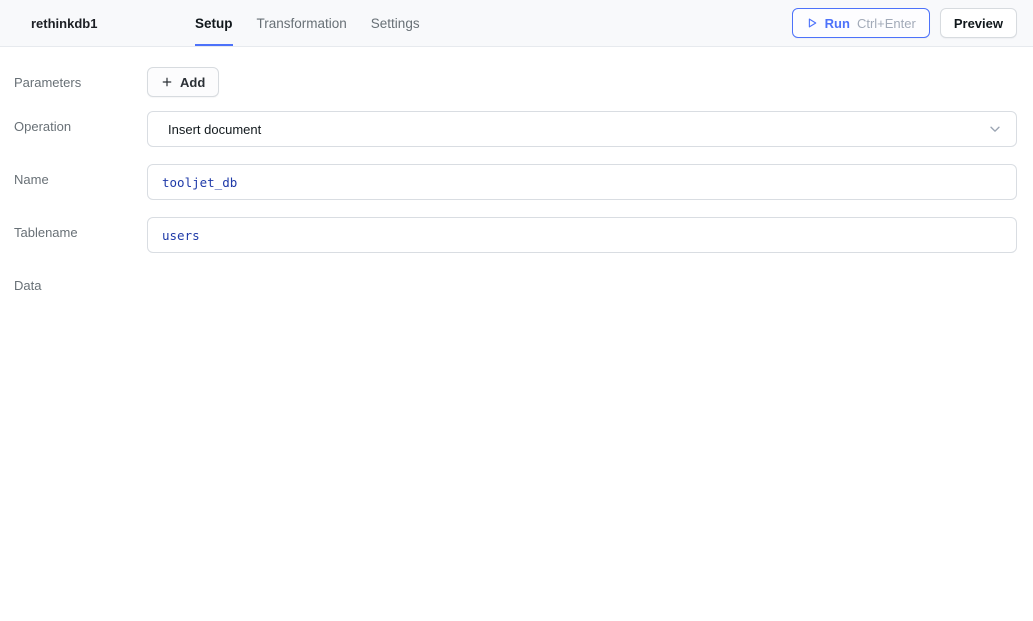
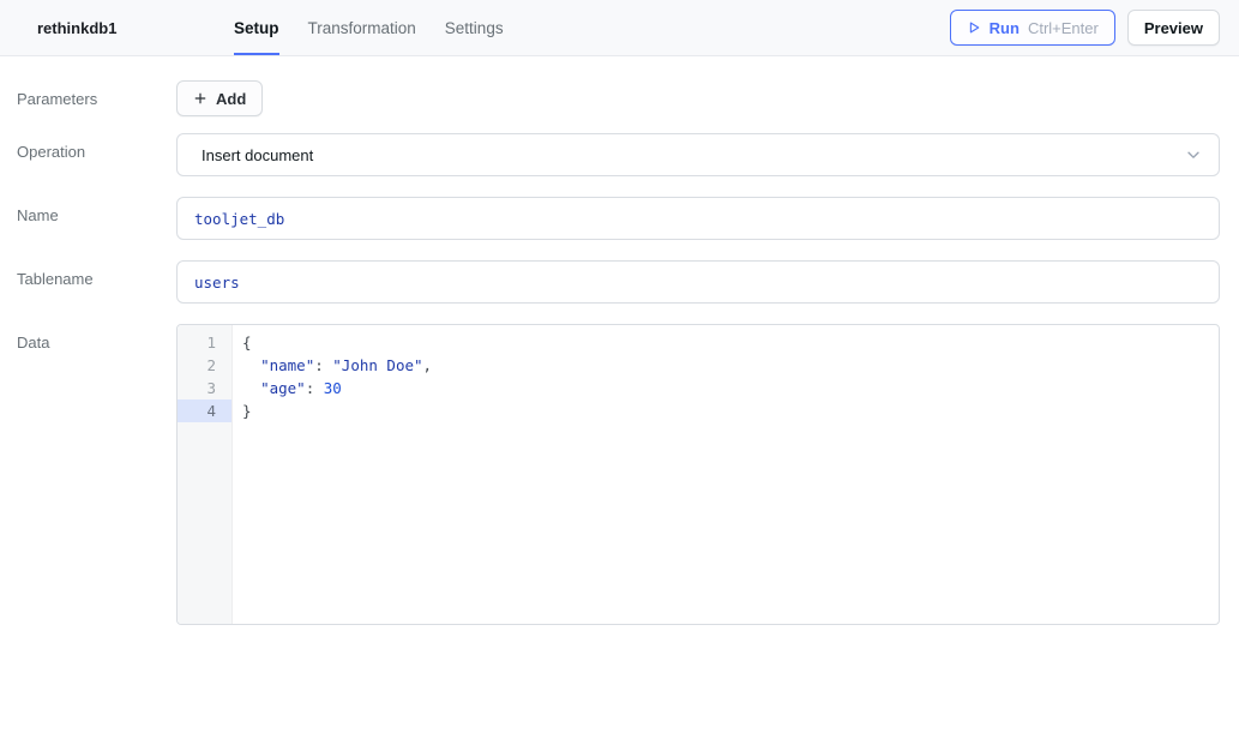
  rethinkdb1
  Setup
  Transformation
  Settings
  Run
  Ctrl+Enter
  Preview
  Parameters
  Add
  Operation
  Insert document
  Name
  tooljet_db
  Tablename
  users
  Data
+ 1
+ 2
+ 3
+ 4
+ {
+ "name": "John Doe",
+ "age": 30
+ }
